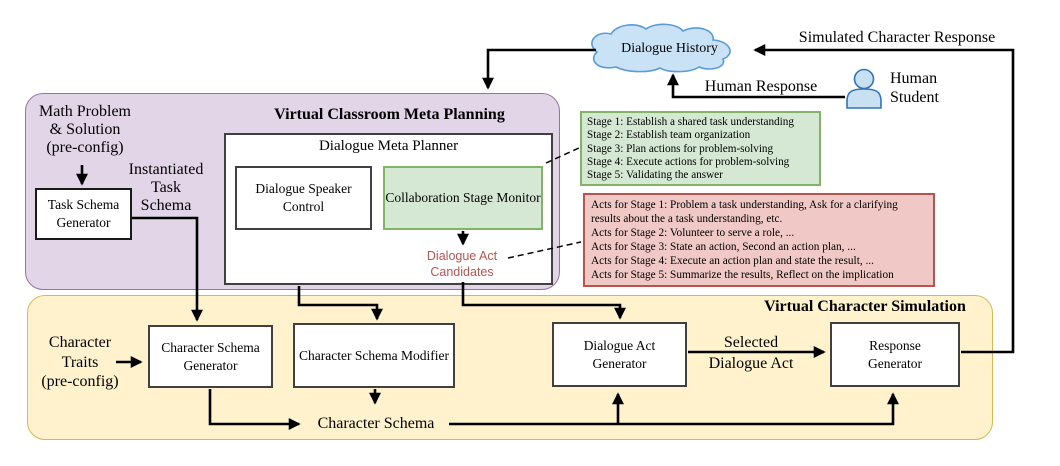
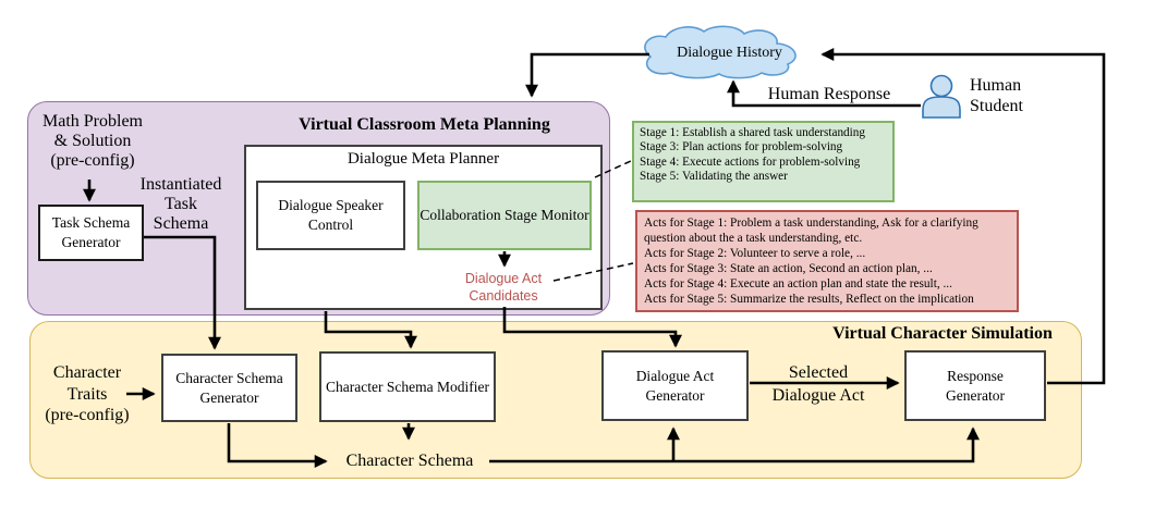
  Task Schema Generator
  Dialogue Speaker Control
  Collaboration Stage Monitor
  Character Schema Generator
  Character Schema Modifier
  Dialogue Act Generator
  Response Generator
  Stage 1: Establish a shared task understanding
- Stage 2: Establish team organization
  Stage 3: Plan actions for problem-solving
  Stage 4: Execute actions for problem-solving
  Stage 5: Validating the answer
  Acts for Stage 1: Problem a task understanding, Ask for a clarifying
- results about the a task understanding, etc.
+ question about the a task understanding, etc.
  Acts for Stage 2: Volunteer to serve a role, ...
  Acts for Stage 3: State an action, Second an action plan, ...
  Acts for Stage 4: Execute an action plan and state the result, ...
  Acts for Stage 5: Summarize the results, Reflect on the implication
  Virtual Classroom Meta Planning
  Virtual Character Simulation
  Dialogue Meta Planner
  Math Problem
  & Solution
  (pre-config)
  Instantiated
  Task
  Schema
  Dialogue Act Candidates
  Character
  Traits
  (pre-config)
  Character Schema
  Selected
  Dialogue Act
- Simulated Character Response
  Human Response
  Human
  Student
  Dialogue History
